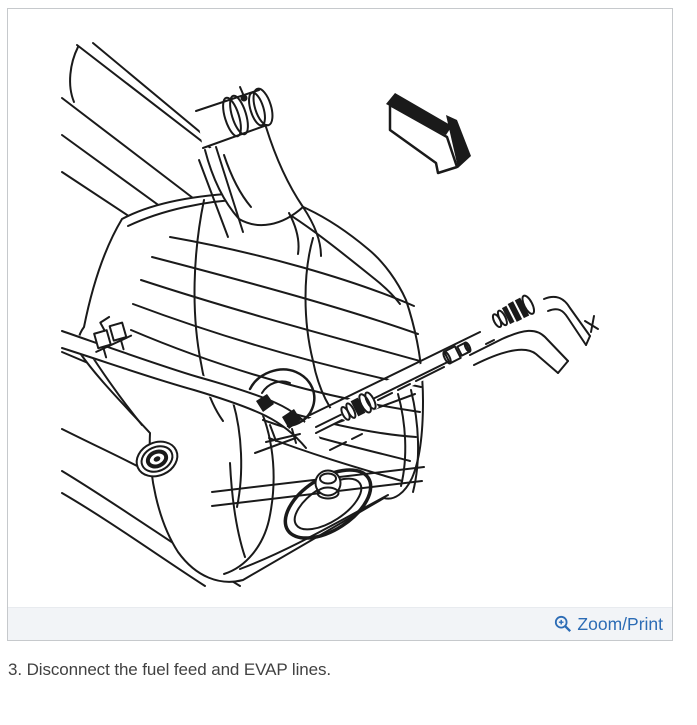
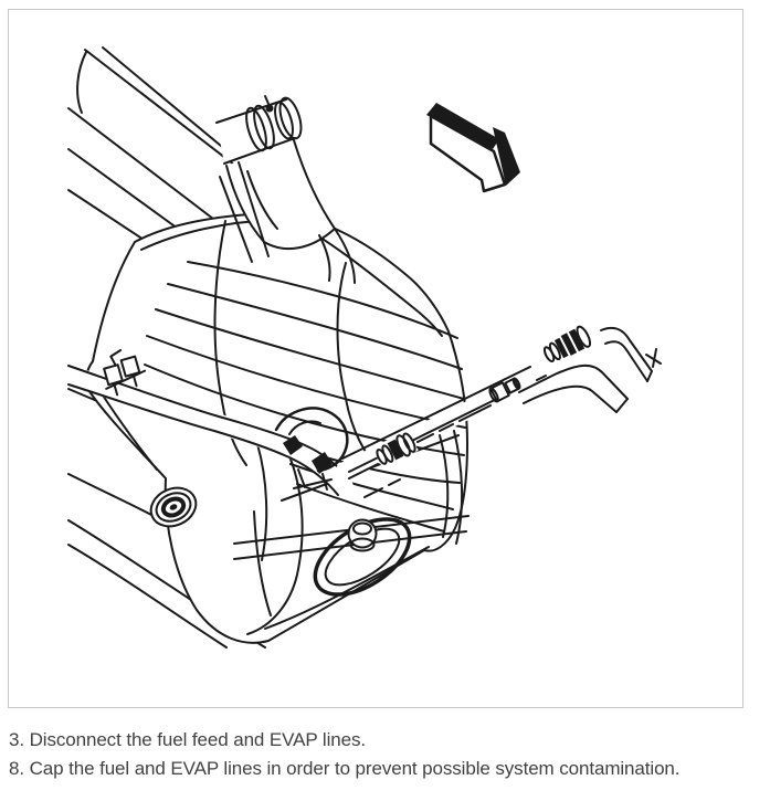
- Zoom/Print
  3. Disconnect the fuel feed and EVAP lines.
+ 8. Cap the fuel and EVAP lines in order to prevent possible system contamination.
